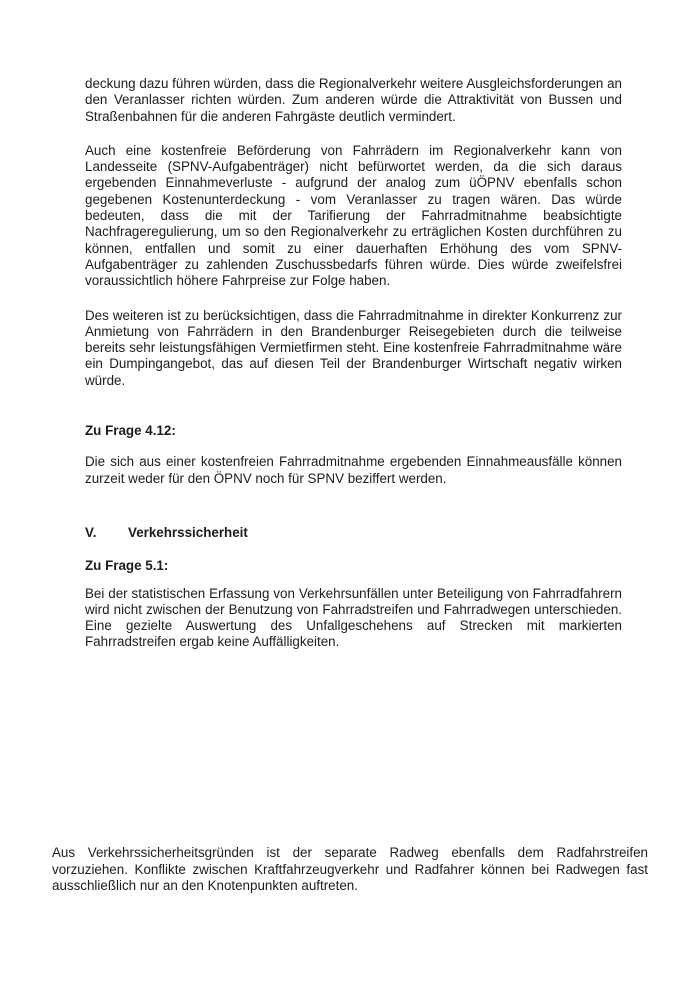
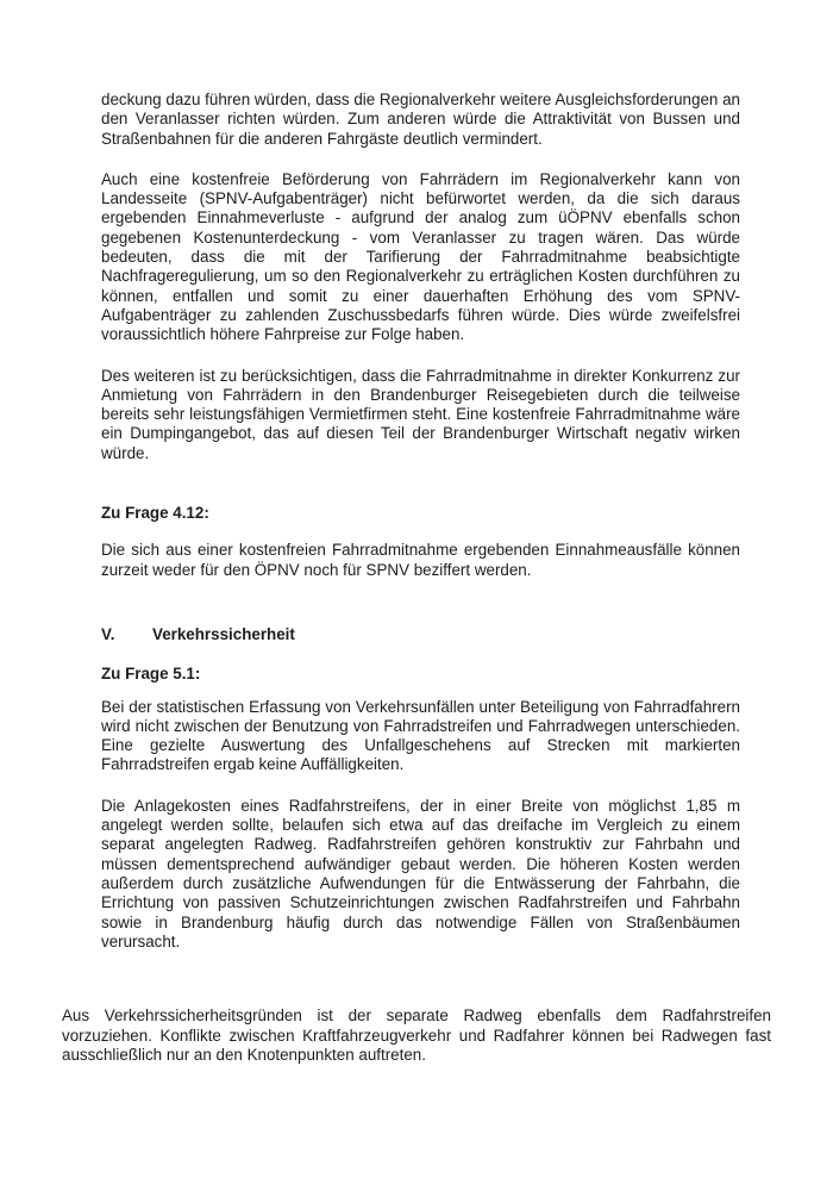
  deckung dazu führen würden, dass die Regionalverkehr weitere Ausgleichsforderungen an den Veranlasser richten würden. Zum anderen würde die Attraktivität von Bussen und Straßenbahnen für die anderen Fahrgäste deutlich vermindert.
  Auch eine kostenfreie Beförderung von Fahrrädern im Regionalverkehr kann von Landesseite (SPNV-Aufgabenträger) nicht befürwortet werden, da die sich daraus ergebenden Einnahmeverluste - aufgrund der analog zum üÖPNV ebenfalls schon gegebenen Kostenunterdeckung - vom Veranlasser zu tragen wären. Das würde bedeuten, dass die mit der Tarifierung der Fahrradmitnahme beabsichtigte Nachfrageregulierung, um so den Regionalverkehr zu erträglichen Kosten durchführen zu können, entfallen und somit zu einer dauerhaften Erhöhung des vom SPNV-Aufgabenträger zu zahlenden Zuschussbedarfs führen würde. Dies würde zweifelsfrei voraussichtlich höhere Fahrpreise zur Folge haben.
  Des weiteren ist zu berücksichtigen, dass die Fahrradmitnahme in direkter Konkurrenz zur Anmietung von Fahrrädern in den Brandenburger Reisegebieten durch die teilweise bereits sehr leistungsfähigen Vermietfirmen steht. Eine kostenfreie Fahrradmitnahme wäre ein Dumpingangebot, das auf diesen Teil der Brandenburger Wirtschaft negativ wirken würde.
  Zu Frage 4.12:
  Die sich aus einer kostenfreien Fahrradmitnahme ergebenden Einnahmeausfälle können zurzeit weder für den ÖPNV noch für SPNV beziffert werden.
  V.
  Verkehrssicherheit
  Zu Frage 5.1:
  Bei der statistischen Erfassung von Verkehrsunfällen unter Beteiligung von Fahrradfahrern wird nicht zwischen der Benutzung von Fahrradstreifen und Fahrradwegen unterschieden. Eine gezielte Auswertung des Unfallgeschehens auf Strecken mit markierten Fahrradstreifen ergab keine Auffälligkeiten.
+ Die Anlagekosten eines Radfahrstreifens, der in einer Breite von möglichst 1,85 m angelegt werden sollte, belaufen sich etwa auf das dreifache im Vergleich zu einem separat angelegten Radweg. Radfahrstreifen gehören konstruktiv zur Fahrbahn und müssen dementsprechend aufwändiger gebaut werden. Die höheren Kosten werden außerdem durch zusätzliche Aufwendungen für die Entwässerung der Fahrbahn, die Errichtung von passiven Schutzeinrichtungen zwischen Radfahrstreifen und Fahrbahn sowie in Brandenburg häufig durch das notwendige Fällen von Straßenbäumen verursacht.
  Aus Verkehrssicherheitsgründen ist der separate Radweg ebenfalls dem Radfahrstreifen vorzuziehen. Konflikte zwischen Kraftfahrzeugverkehr und Radfahrer können bei Radwegen fast ausschließlich nur an den Knotenpunkten auftreten.
